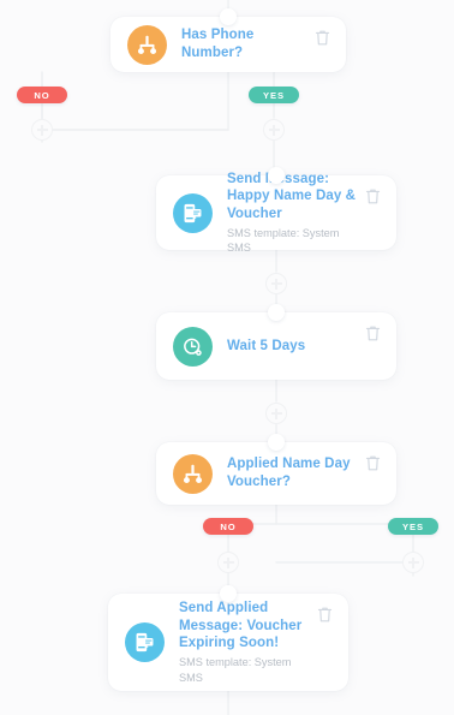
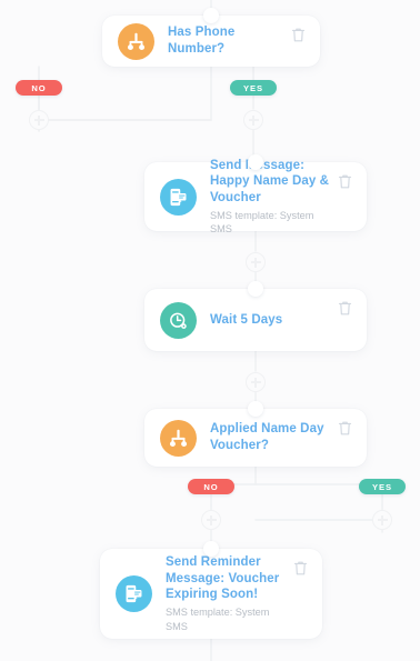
  Has Phone Number?
  NO
  YES
  Sendssage: Happy Name Day & Voucher
  SMS template: System SMS
  Wait 5 Days
  Applied Name Day Voucher?
  NO
  YES
- Send Applied Message: Voucher Expiring Soon!
+ Send Reminder Message: Voucher Expiring Soon!
  SMS template: System SMS
